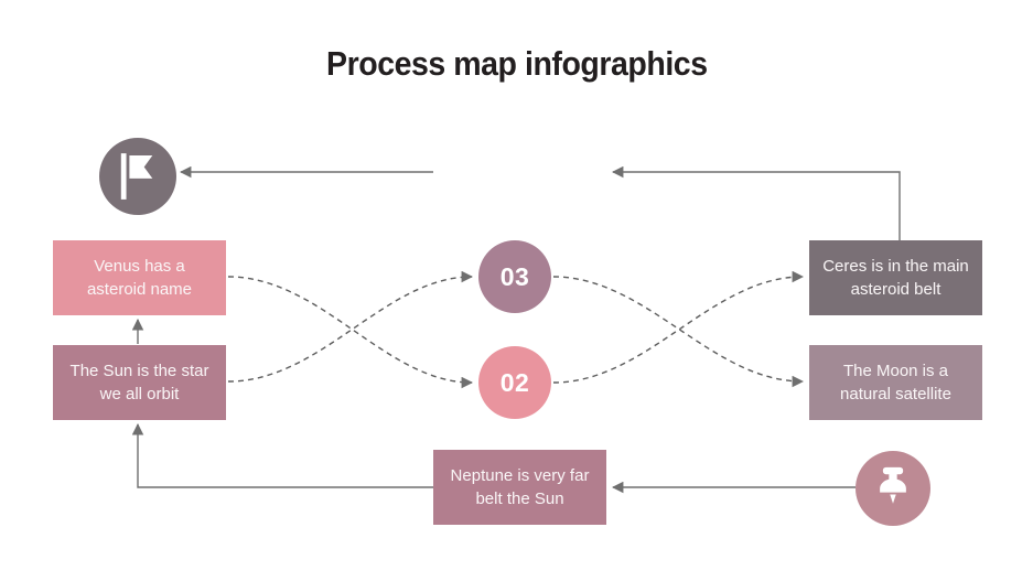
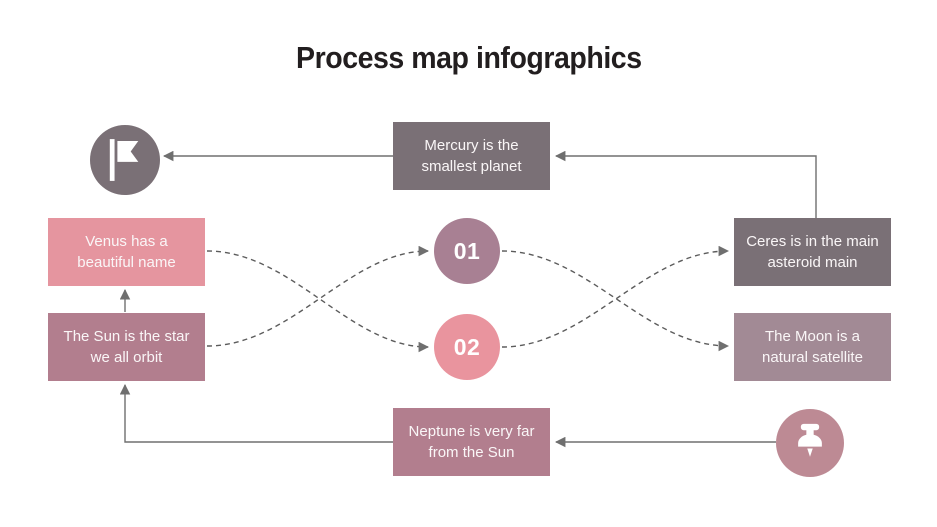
  Process map infographics
+ Mercury is the smallest planet
- Venus has a asteroid name
+ Venus has a beautiful name
  The Sun is the star we all orbit
- Ceres is in the main asteroid belt
+ Ceres is in the main asteroid main
  The Moon is a natural satellite
- Neptune is very far belt the Sun
+ Neptune is very far from the Sun
- 03
+ 01
  02
